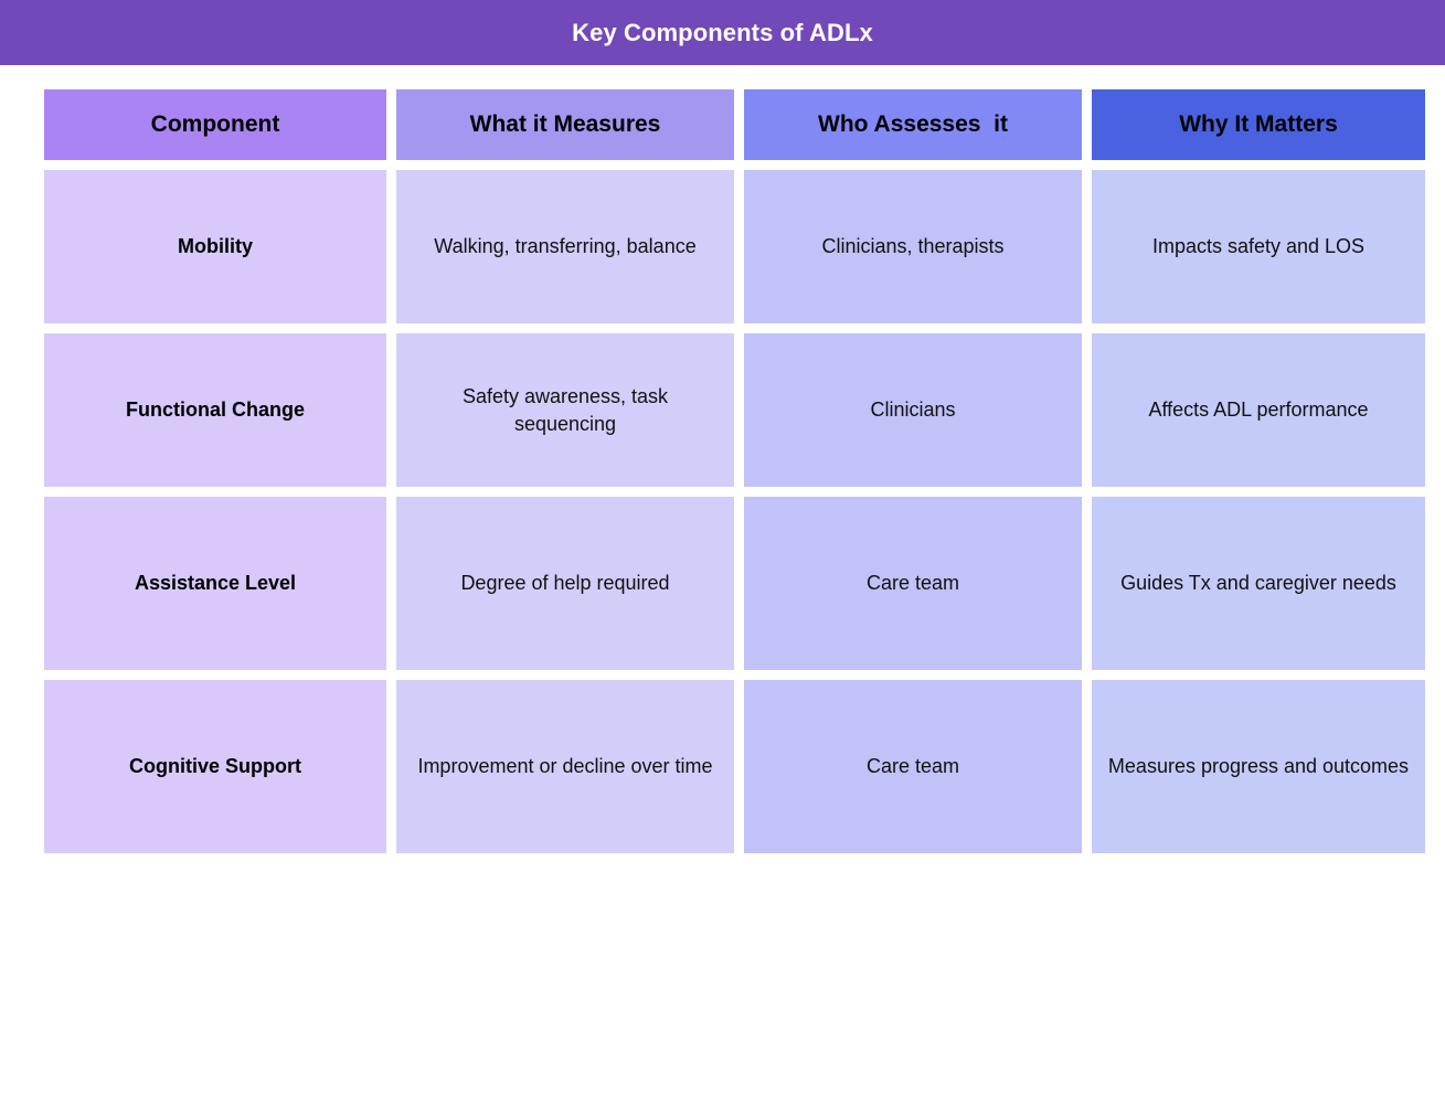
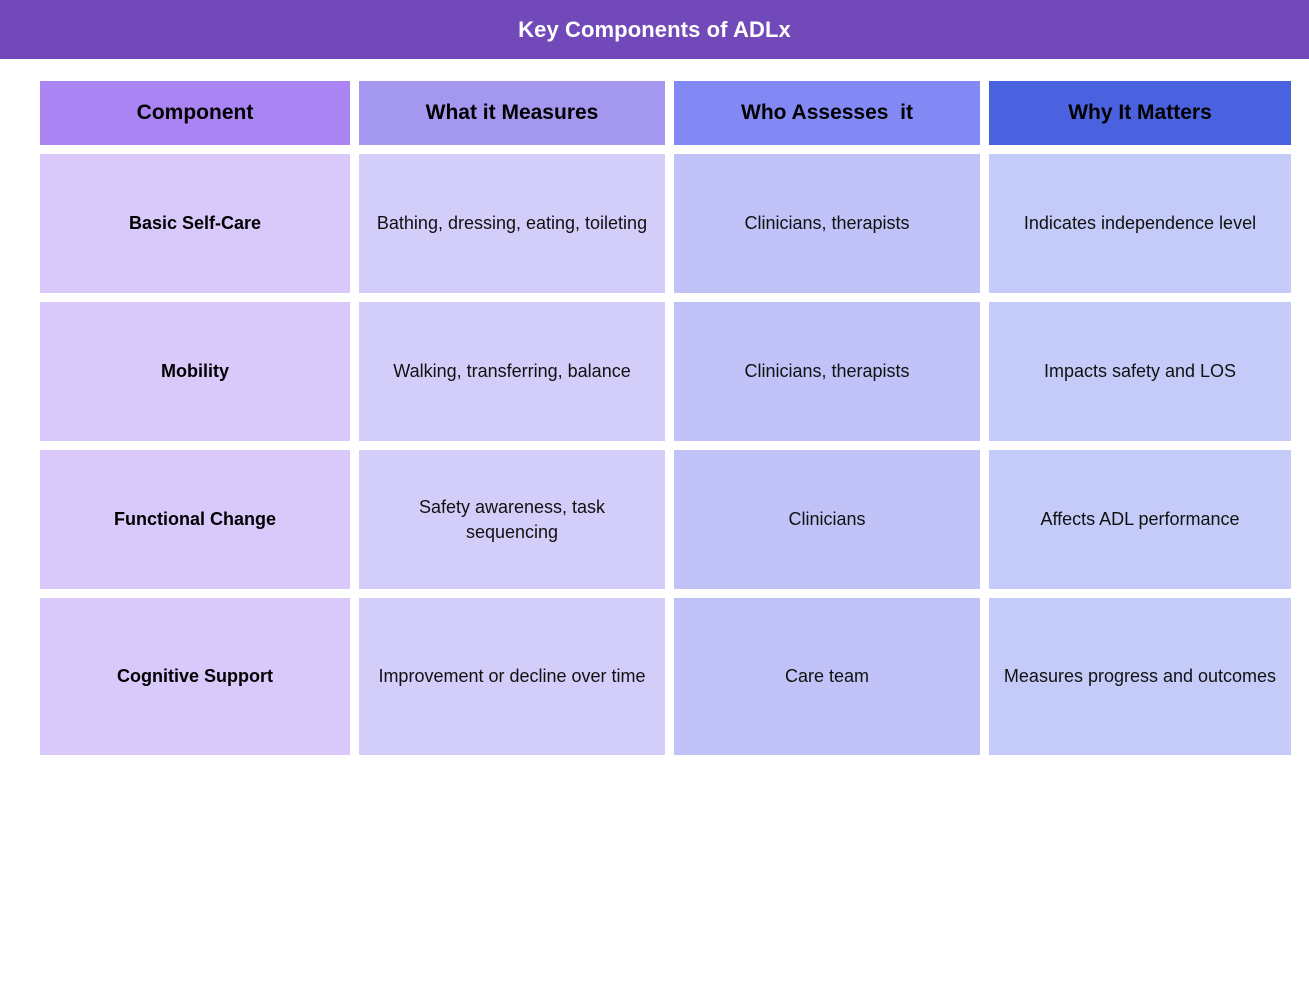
  Key Components of ADLx
  Component	What it Measures	Who Assesses it	Why It Matters
+ Basic Self-Care	Bathing, dressing, eating, toileting	Clinicians, therapists	Indicates independence level
  Mobility	Walking, transferring, balance	Clinicians, therapists	Impacts safety and LOS
  Functional Change	Safety awareness, task sequencing	Clinicians	Affects ADL performance
- Assistance Level	Degree of help required	Care team	Guides Tx and caregiver needs
  Cognitive Support	Improvement or decline over time	Care team	Measures progress and outcomes
